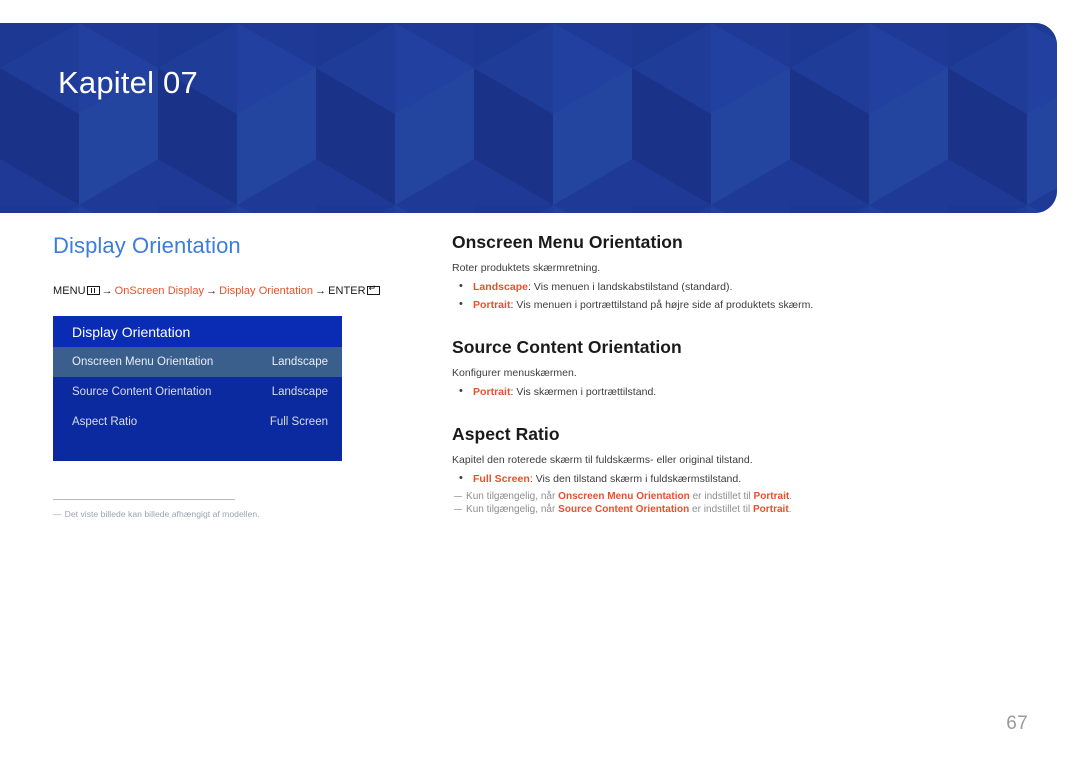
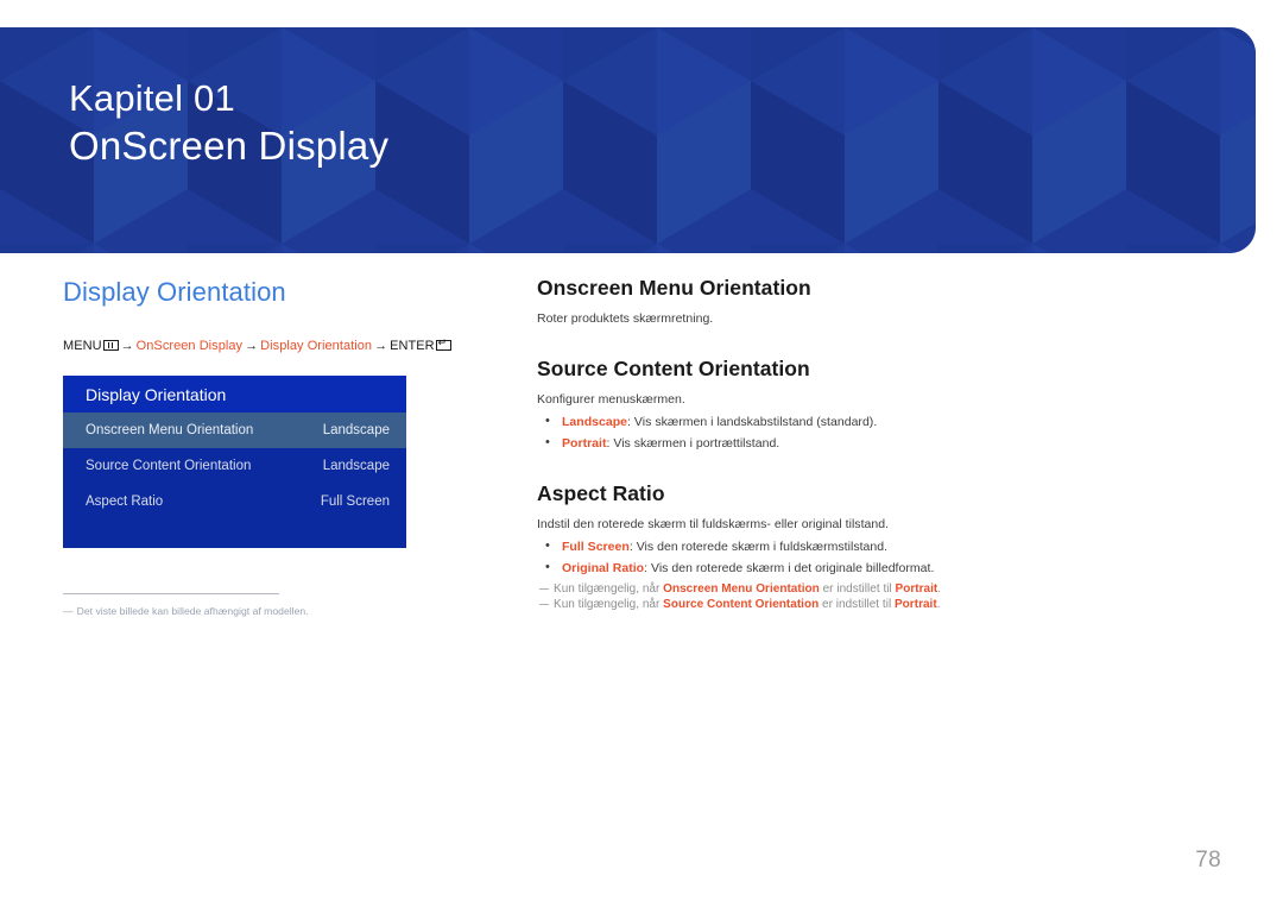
- Kapitel 07
+ Kapitel 01
+ OnScreen Display
  Display Orientation
  MENU → OnScreen Display → Display Orientation → ENTER
  Display Orientation
  Onscreen Menu Orientation
  Landscape
  Source Content Orientation
  Landscape
  Aspect Ratio
  Full Screen
  ― Det viste billede kan billede afhængigt af modellen.
  Onscreen Menu Orientation
  Roter produktets skærmretning.
- Landscape: Vis menuen i landskabstilstand (standard).
- Portrait: Vis menuen i portrættilstand på højre side af produktets skærm.
  Source Content Orientation
  Konfigurer menuskærmen.
+ Landscape: Vis skærmen i landskabstilstand (standard).
  Portrait: Vis skærmen i portrættilstand.
  Aspect Ratio
- Kapitel den roterede skærm til fuldskærms- eller original tilstand.
+ Indstil den roterede skærm til fuldskærms- eller original tilstand.
- Full Screen: Vis den tilstand skærm i fuldskærmstilstand.
+ Full Screen: Vis den roterede skærm i fuldskærmstilstand.
+ Original Ratio: Vis den roterede skærm i det originale billedformat.
  Kun tilgængelig, når Onscreen Menu Orientation er indstillet til Portrait.
  Kun tilgængelig, når Source Content Orientation er indstillet til Portrait.
- 67
+ 78
